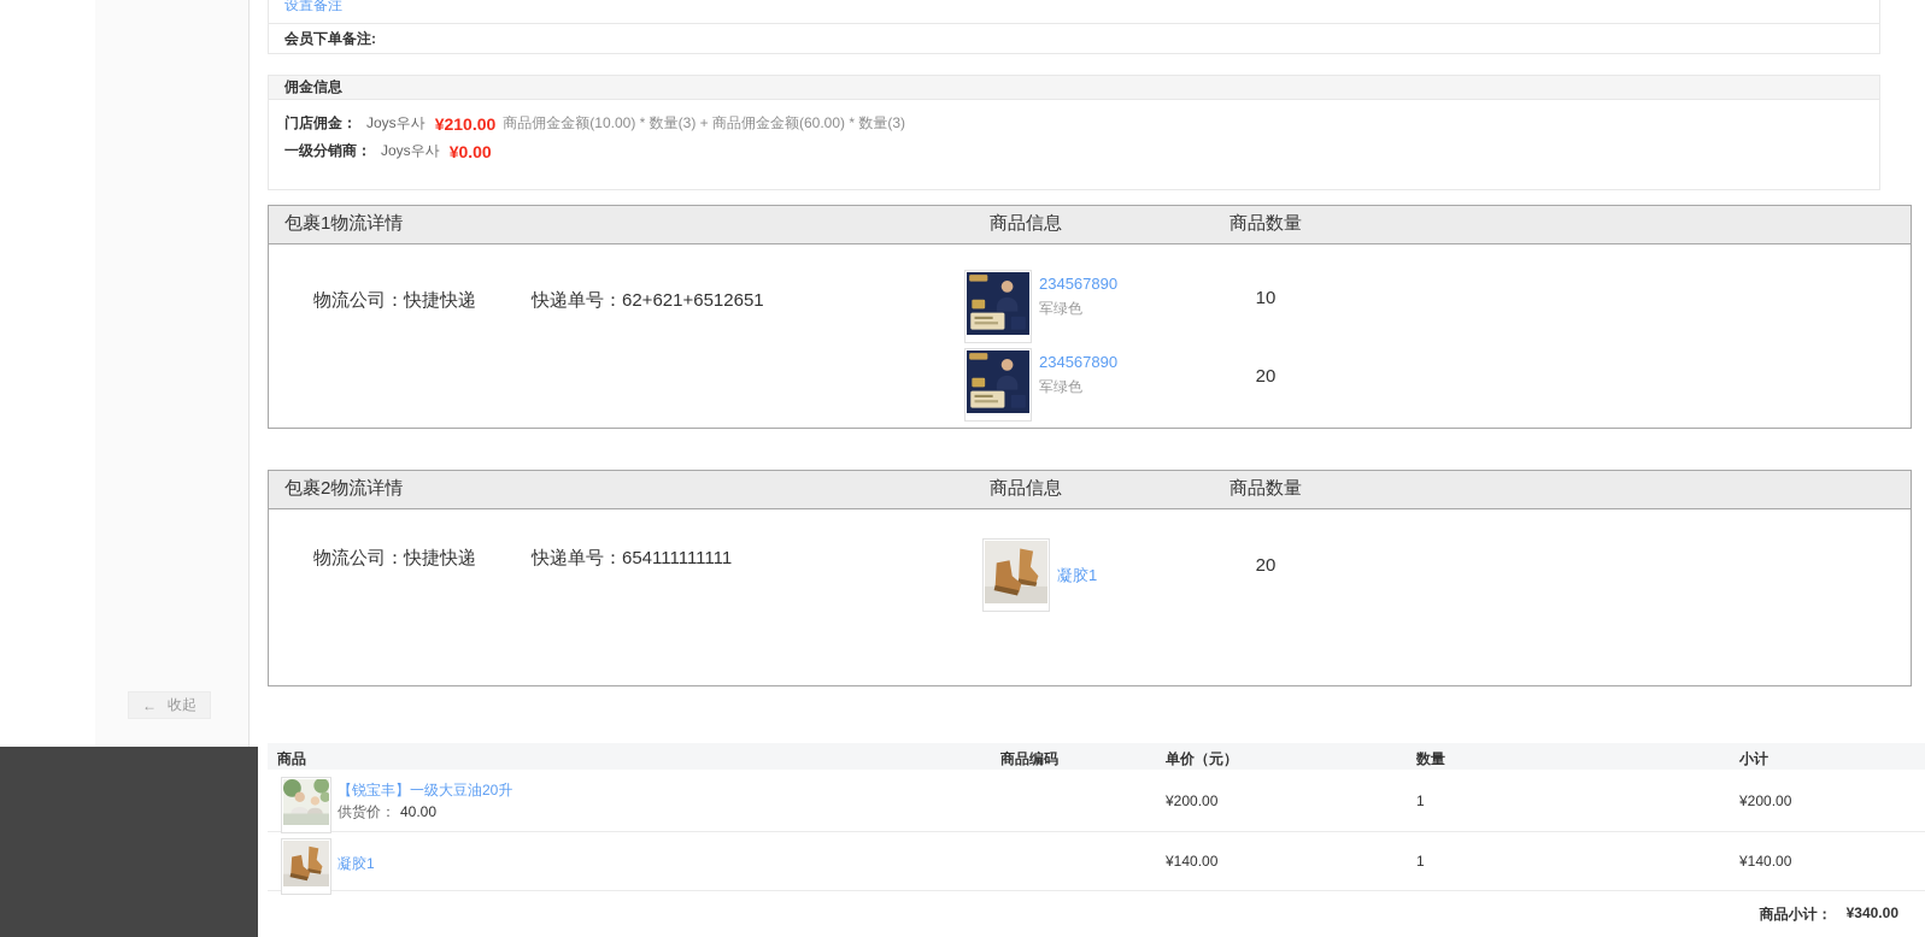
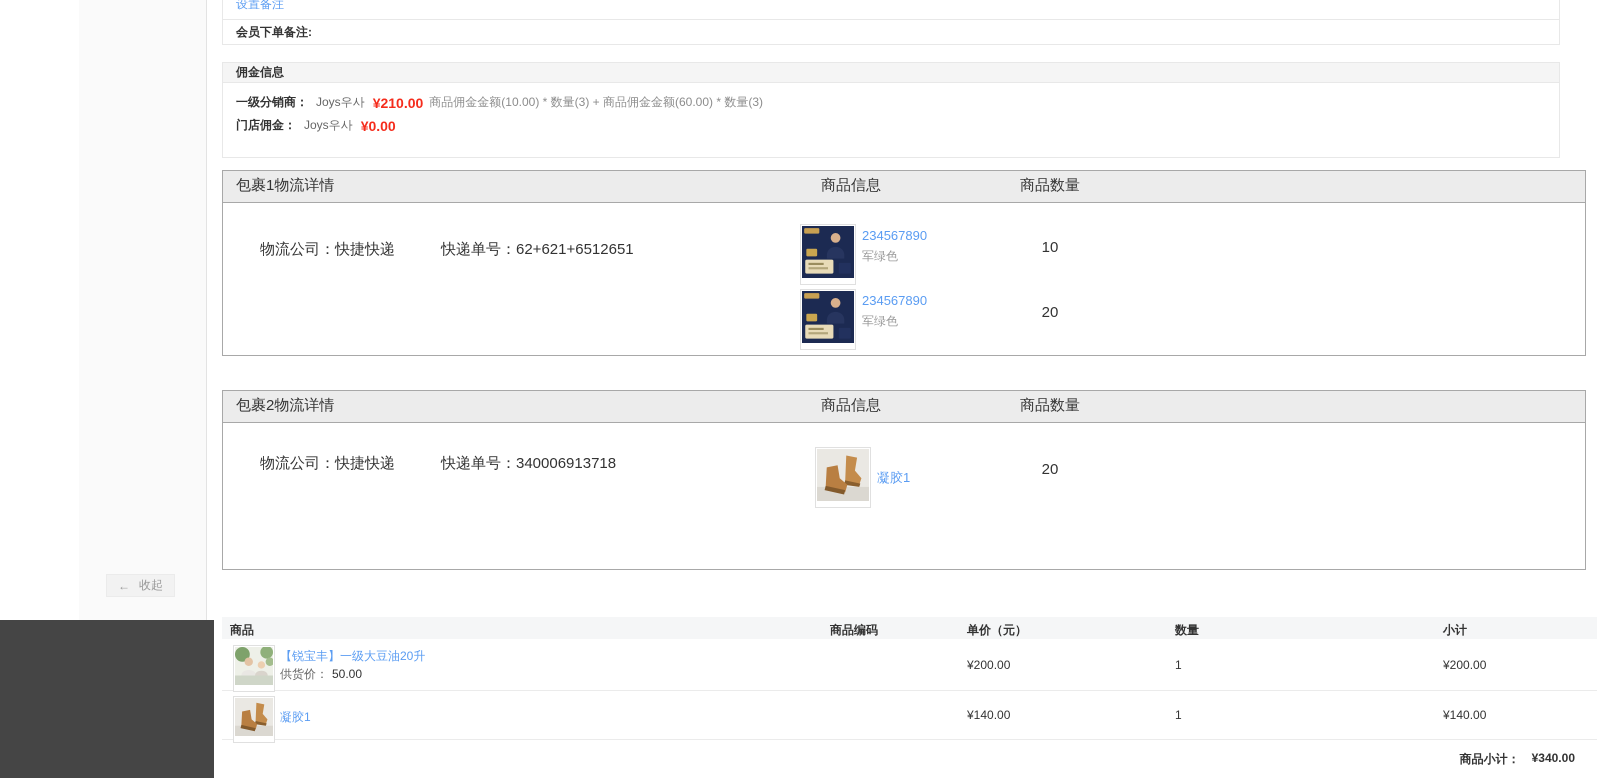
  ←
  收起
  设置备注
  会员下单备注:
  佣金信息
- 门店佣金：
+ 一级分销商：
  Joys우사
  ¥210.00
  商品佣金金额(10.00) * 数量(3) + 商品佣金金额(60.00) * 数量(3)
- 一级分销商：
+ 门店佣金：
  Joys우사
  ¥0.00
  包裹1物流详情
  商品信息
  商品数量
  物流公司：快捷快递
  快递单号：62+621+6512651
  234567890
  军绿色
  10
  234567890
  军绿色
  20
  包裹2物流详情
  商品信息
  商品数量
  物流公司：快捷快递
- 快递单号：654111111111
+ 快递单号：340006913718
  凝胶1
  20
  商品
  商品编码
  单价（元）
  数量
  小计
  【锐宝丰】一级大豆油20升
- 供货价： 40.00
+ 供货价： 50.00
  ¥200.00
  1
  ¥200.00
  凝胶1
  ¥140.00
  1
  ¥140.00
  商品小计：
  ¥340.00
